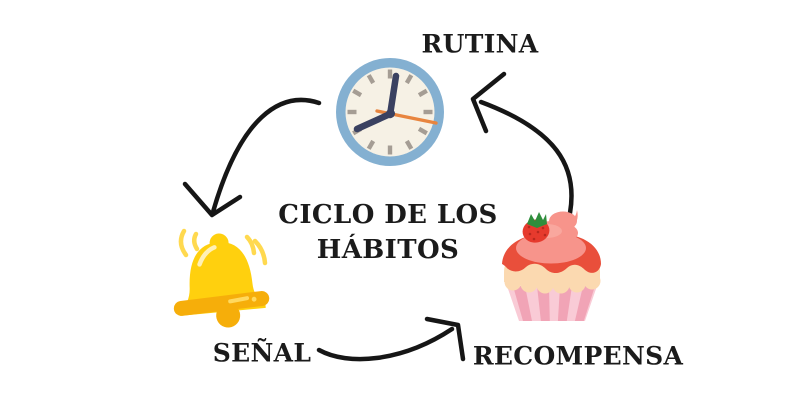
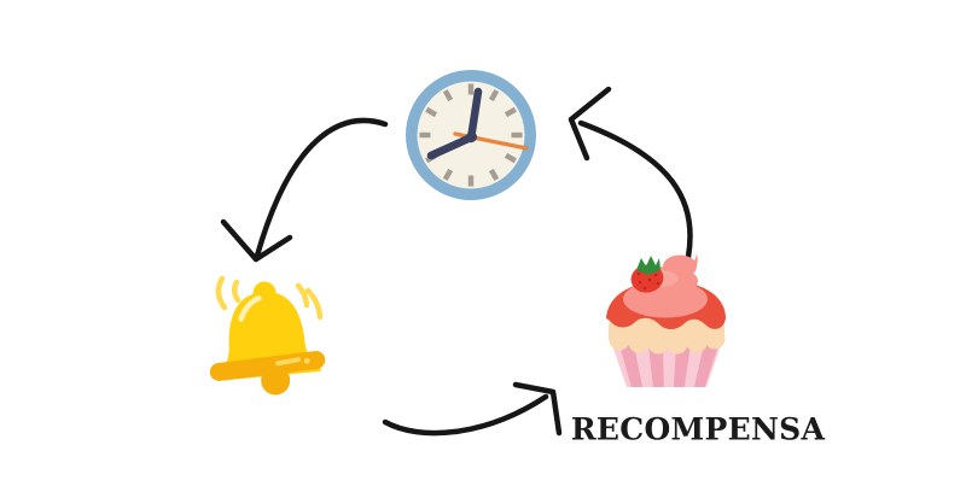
- RUTINA
- CICLO DE LOS
- HÁBITOS
- SEÑAL
  RECOMPENSA
